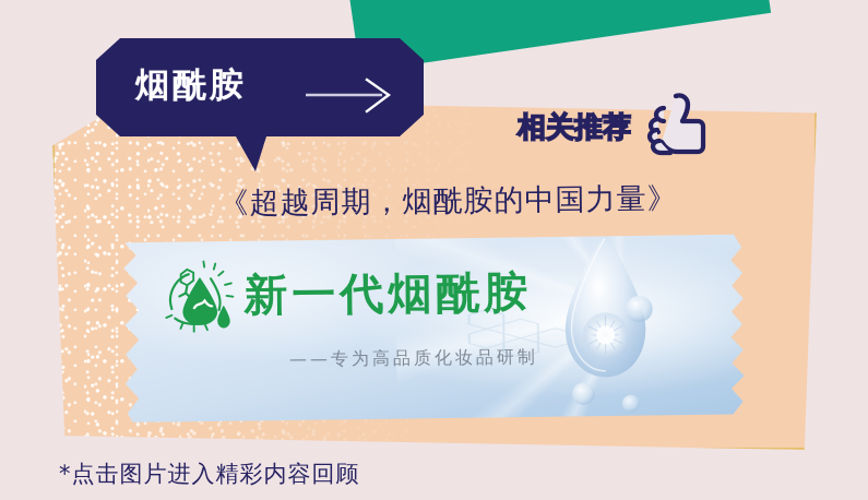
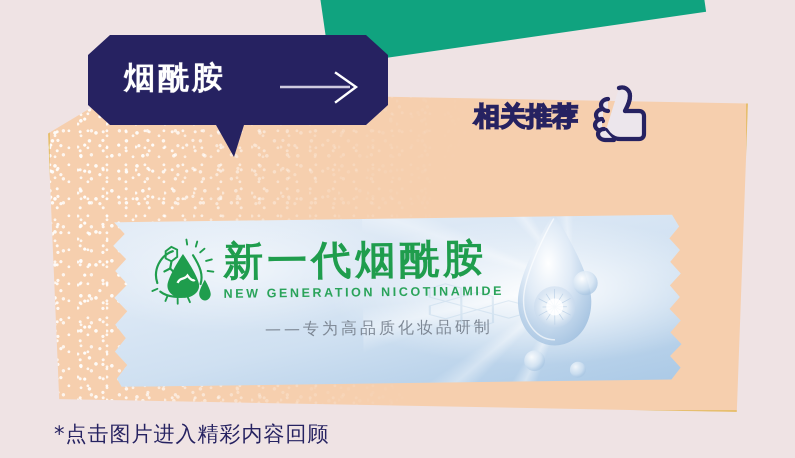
  烟酰胺
  相关推荐
- 《超越周期，烟酰胺的中国力量》
  新一代烟酰胺
+ NEW GENERATION NICOTINAMIDE
  ——专为高品质化妆品研制
  *点击图片进入精彩内容回顾
